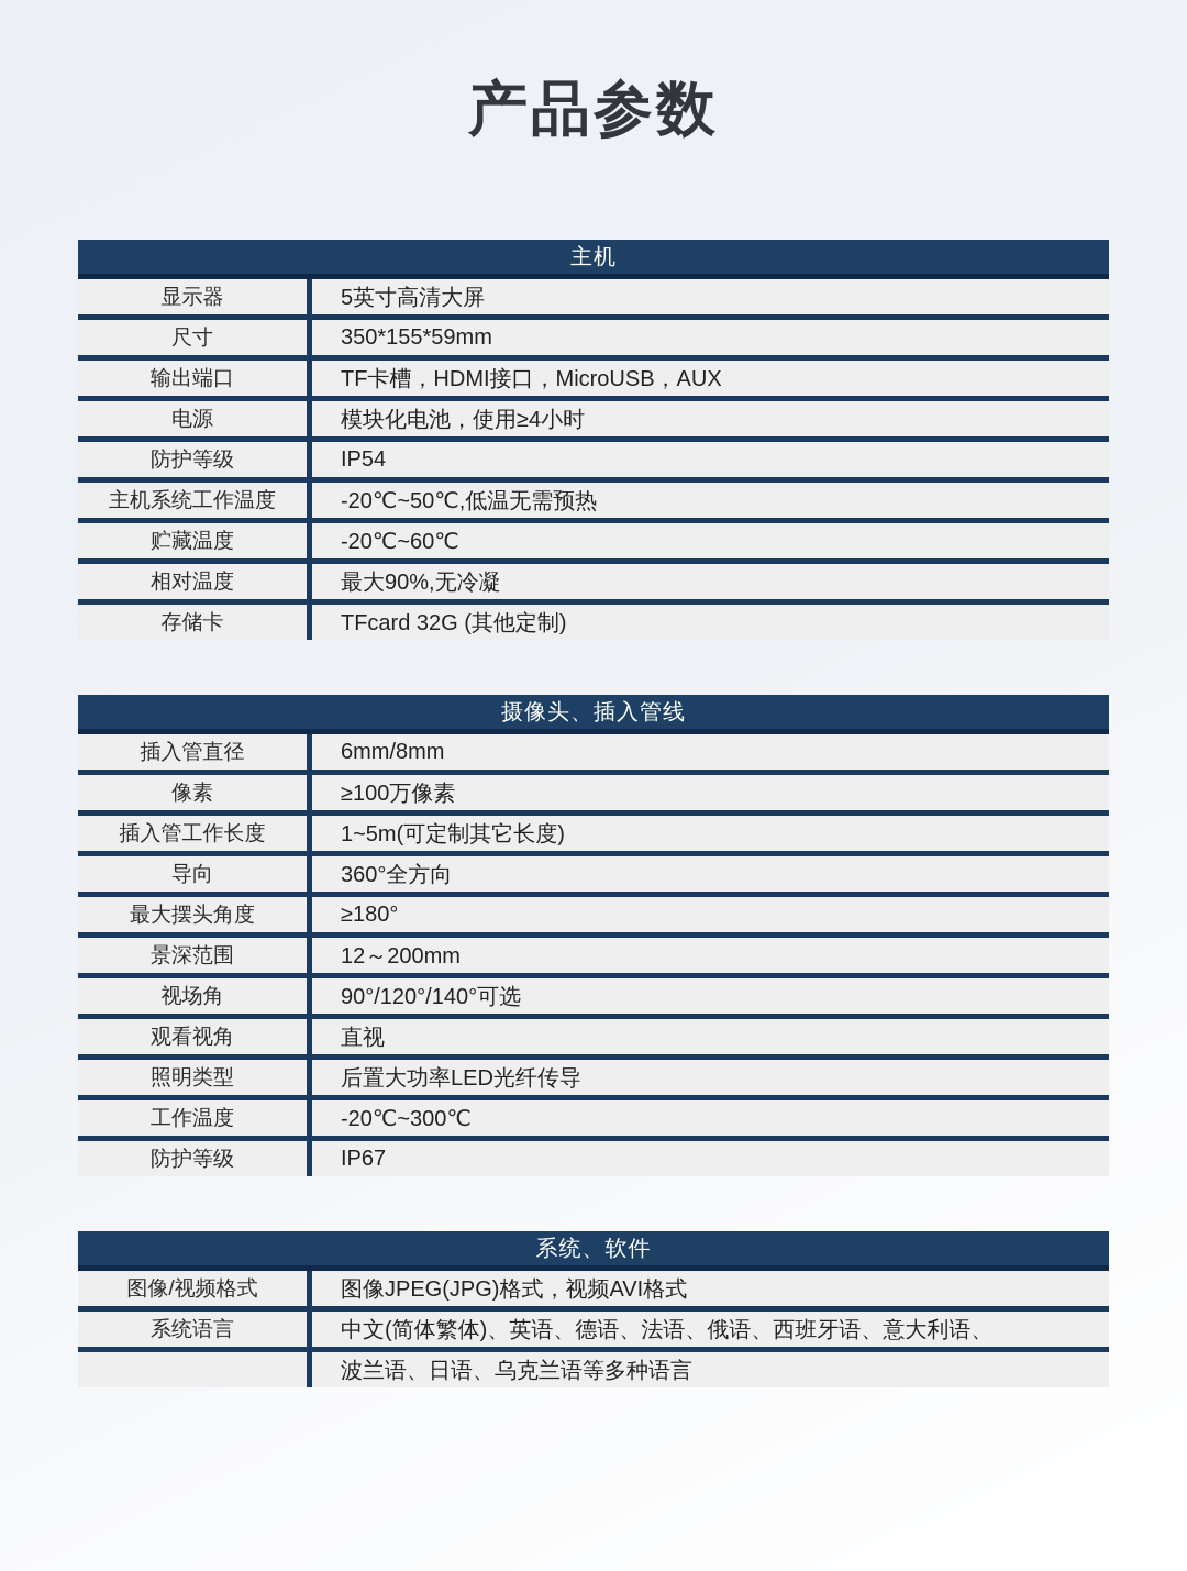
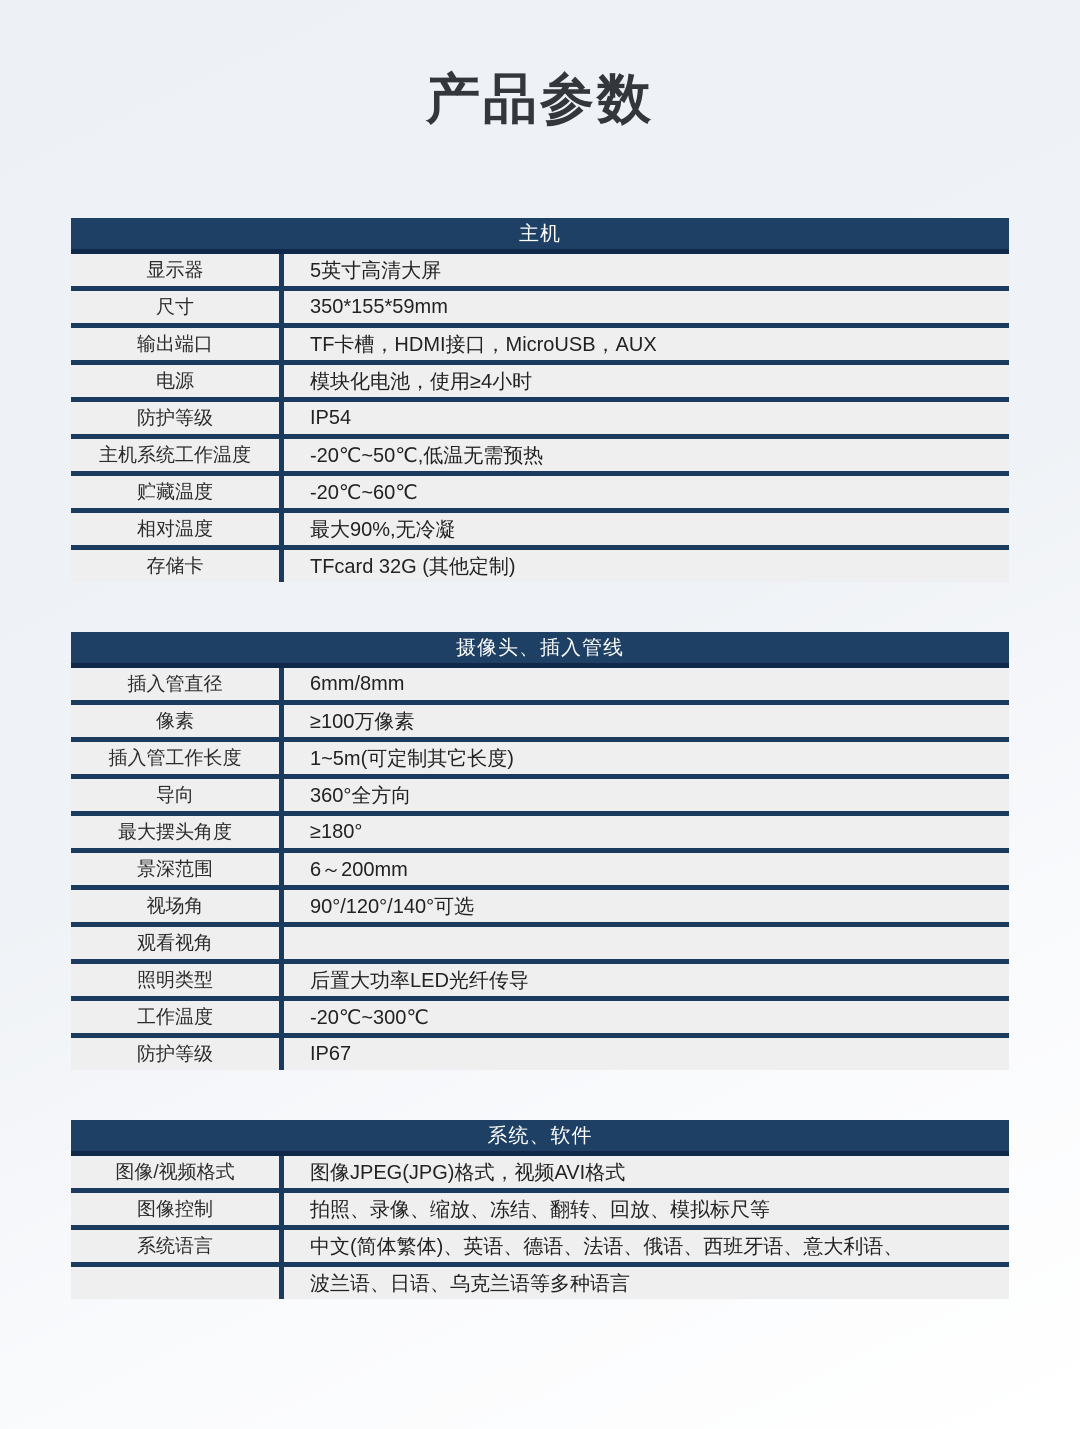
  产品参数
  主机
  显示器
  5英寸高清大屏
  尺寸
  350*155*59mm
  输出端口
  TF卡槽，HDMI接口，MicroUSB，AUX
  电源
  模块化电池，使用≥4小时
  防护等级
  IP54
  主机系统工作温度
  -20℃~50℃,低温无需预热
  贮藏温度
  -20℃~60℃
  相对温度
  最大90%,无冷凝
  存储卡
  TFcard 32G (其他定制)
  摄像头、插入管线
  插入管直径
  6mm/8mm
  像素
  ≥100万像素
  插入管工作长度
  1~5m(可定制其它长度)
  导向
  360°全方向
  最大摆头角度
  ≥180°
  景深范围
- 12～200mm
+ 6～200mm
  视场角
  90°/120°/140°可选
  观看视角
- 直视
  照明类型
  后置大功率LED光纤传导
  工作温度
  -20℃~300℃
  防护等级
  IP67
  系统、软件
  图像/视频格式
  图像JPEG(JPG)格式，视频AVI格式
+ 图像控制
+ 拍照、录像、缩放、冻结、翻转、回放、模拟标尺等
  系统语言
  中文(简体繁体)、英语、德语、法语、俄语、西班牙语、意大利语、
  波兰语、日语、乌克兰语等多种语言
